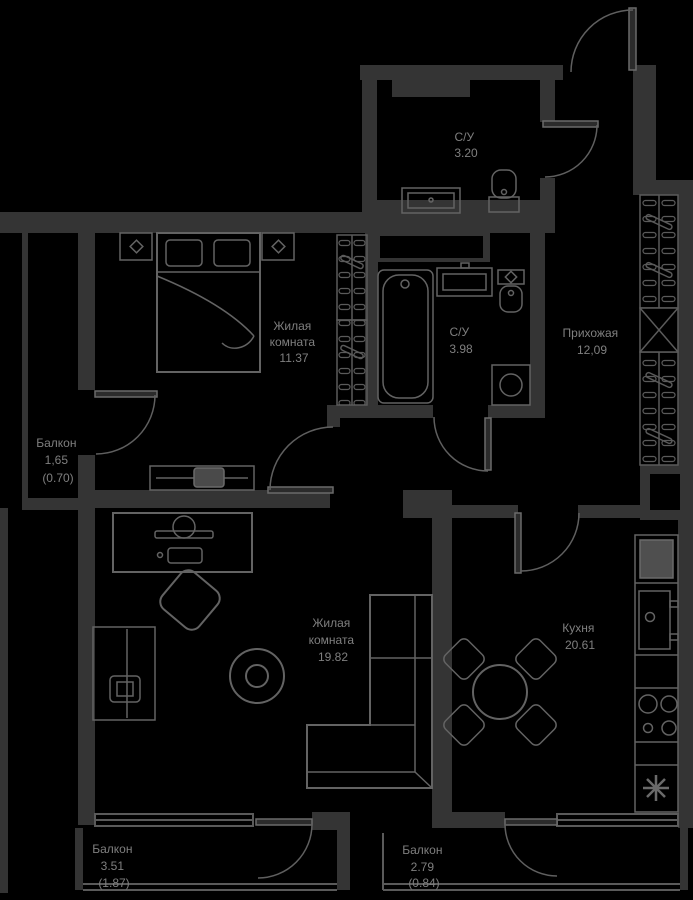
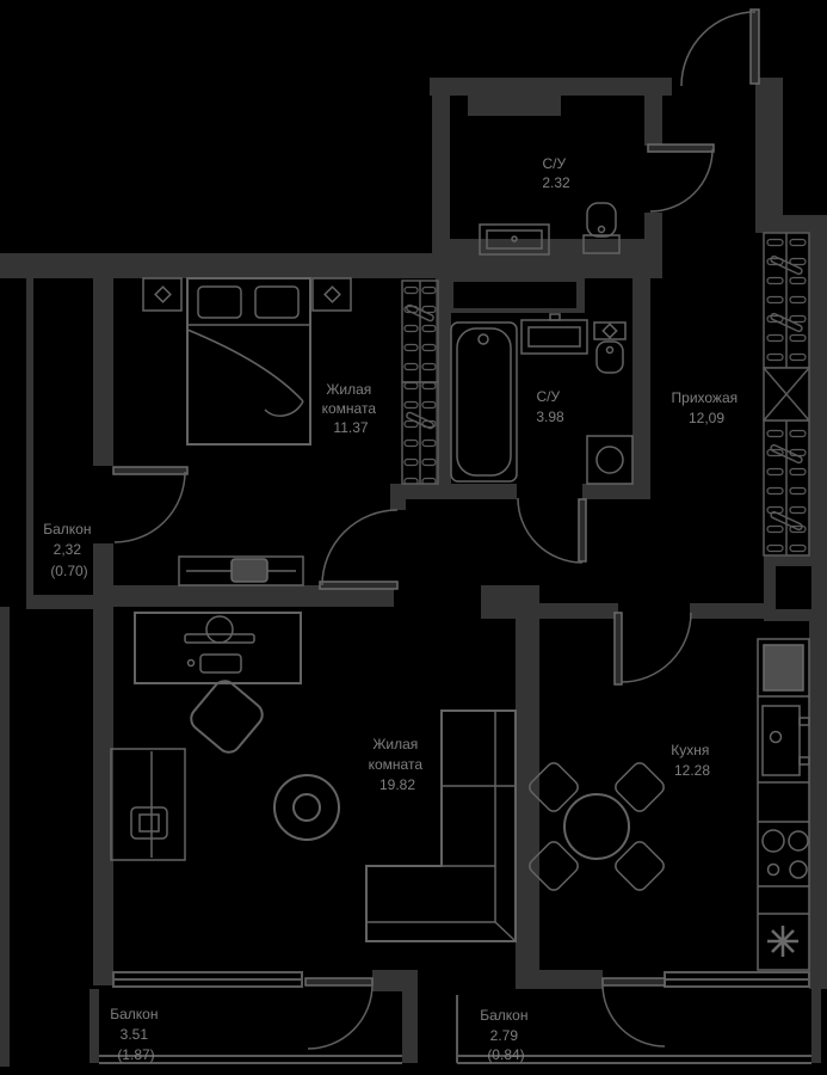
- С/У 3.20
+ С/У 2.32
  Жилая комната 11.37
  С/У 3.98
  Прихожая 12,09
- Балкон 1,65 (0.70)
+ Балкон 2,32 (0.70)
  Жилая комната 19.82
- Кухня 20.61
+ Кухня 12.28
  Балкон 3.51 (1.87)
  Балкон 2.79 (0.84)
